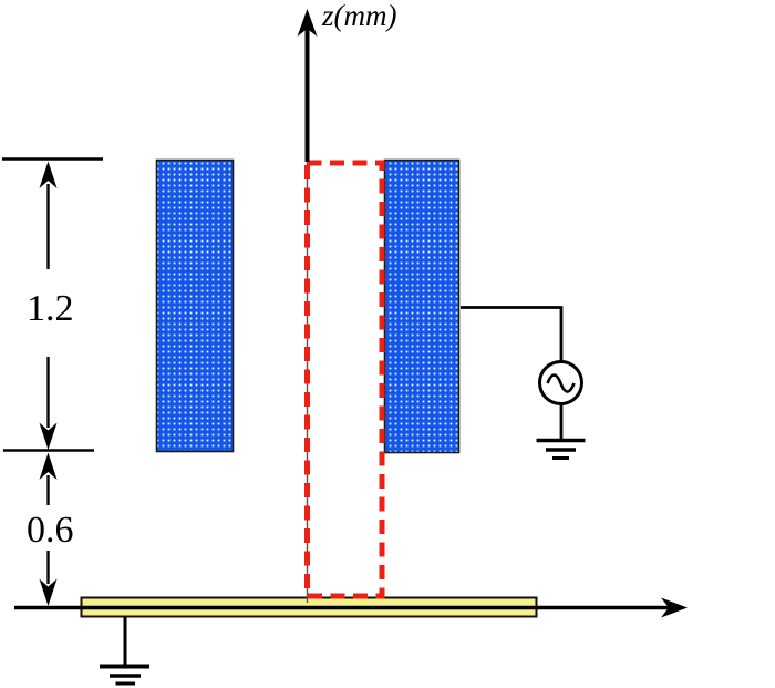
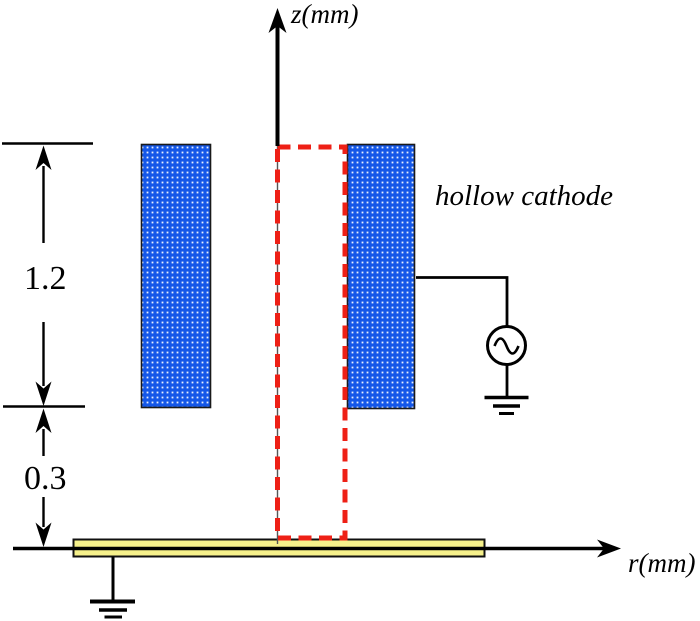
  z(mm)
+ r(mm)
+ hollow cathode
  1.2
- 0.6
+ 0.3
